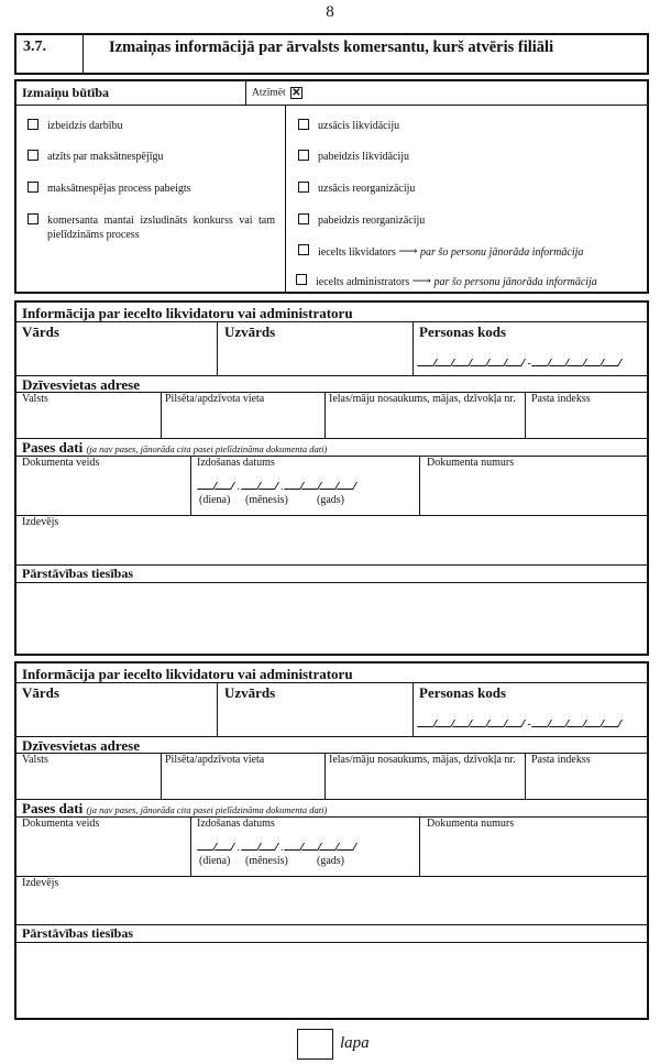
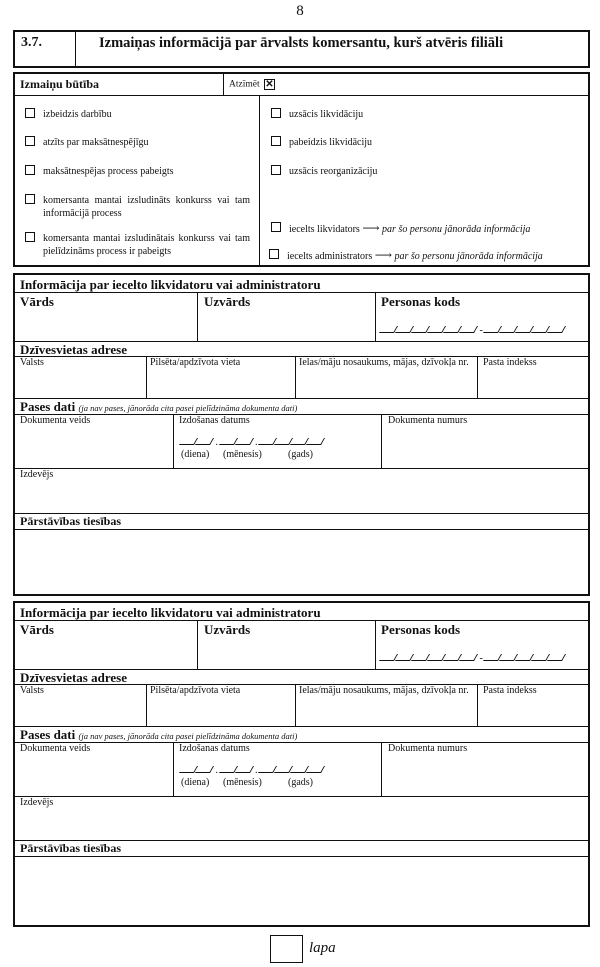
  8
  3.7.
  Izmaiņas informācijā par ārvalsts komersantu, kurš atvēris filiāli
  Izmaiņu būtība
  Atzīmēt ✕
  izbeidzis darbību
  atzīts par maksātnespējīgu
  maksātnespējas process pabeigts
- komersanta mantai izsludināts konkurss vai tam pielīdzināms process
+ komersanta mantai izsludināts konkurss vai tam informācijā process
+ komersanta mantai izsludinātais konkurss vai tam pielīdzināms process ir pabeigts
  uzsācis likvidāciju
  pabeidzis likvidāciju
  uzsācis reorganizāciju
- pabeidzis reorganizāciju
  iecelts likvidators ⟶ par šo personu jānorāda informācija
  iecelts administrators ⟶ par šo personu jānorāda informācija
  Informācija par iecelto likvidatoru vai administratoru
  Vārds
  Uzvārds
  Personas kods
  -
  Dzīvesvietas adrese
  Valsts
  Pilsēta/apdzīvota vieta
  Ielas/māju nosaukums, mājas, dzīvokļa nr.
  Pasta indekss
  Pases dati (ja nav pases, jānorāda cita pasei pielīdzināma dokumenta dati)
  Dokumenta veids
  Izdošanas datums
  . .
  (diena)
  (mēnesis)
  (gads)
  Dokumenta numurs
  Izdevējs
  Pārstāvības tiesības
  Informācija par iecelto likvidatoru vai administratoru
  Vārds
  Uzvārds
  Personas kods
  -
  Dzīvesvietas adrese
  Valsts
  Pilsēta/apdzīvota vieta
  Ielas/māju nosaukums, mājas, dzīvokļa nr.
  Pasta indekss
  Pases dati (ja nav pases, jānorāda cita pasei pielīdzināma dokumenta dati)
  Dokumenta veids
  Izdošanas datums
  . .
  (diena)
  (mēnesis)
  (gads)
  Dokumenta numurs
  Izdevējs
  Pārstāvības tiesības
  lapa
